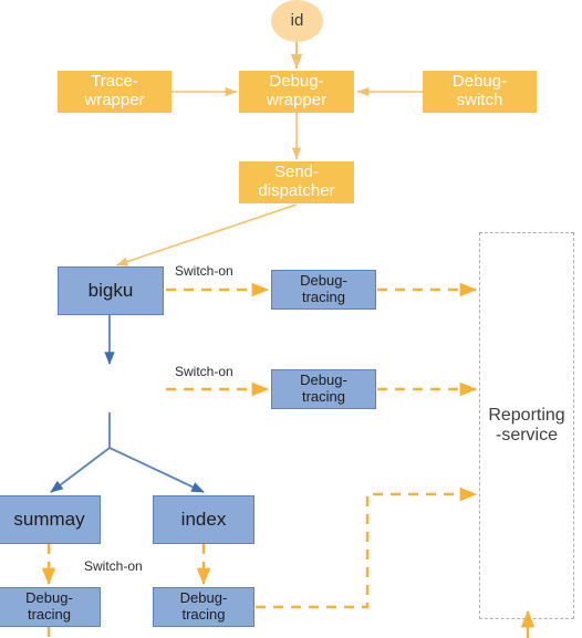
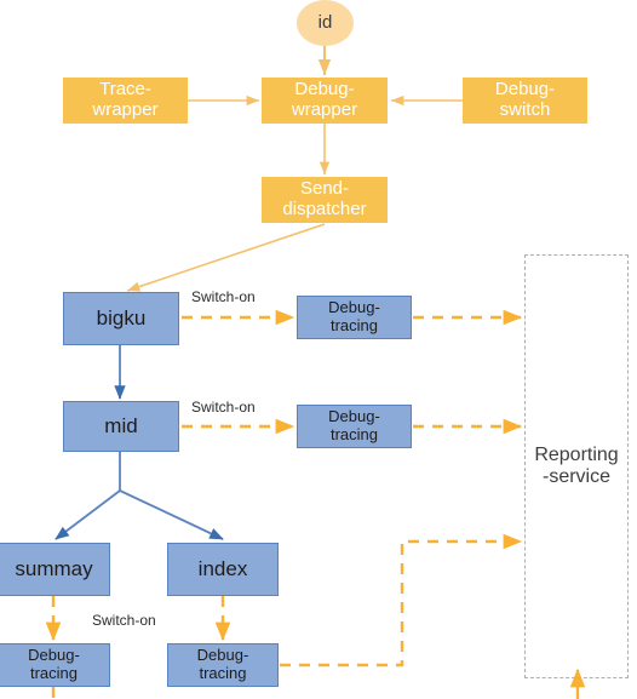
  Reporting
  -service
  id
  Trace-
  wrapper
  Debug-
  wrapper
  Debug-
  switch
  Send-
  dispatcher
  bigku
  Debug-
  tracing
+ mid
  Debug-
  tracing
  summay
  index
  Debug-
  tracing
  Debug-
  tracing
  Switch-on
  Switch-on
  Switch-on
